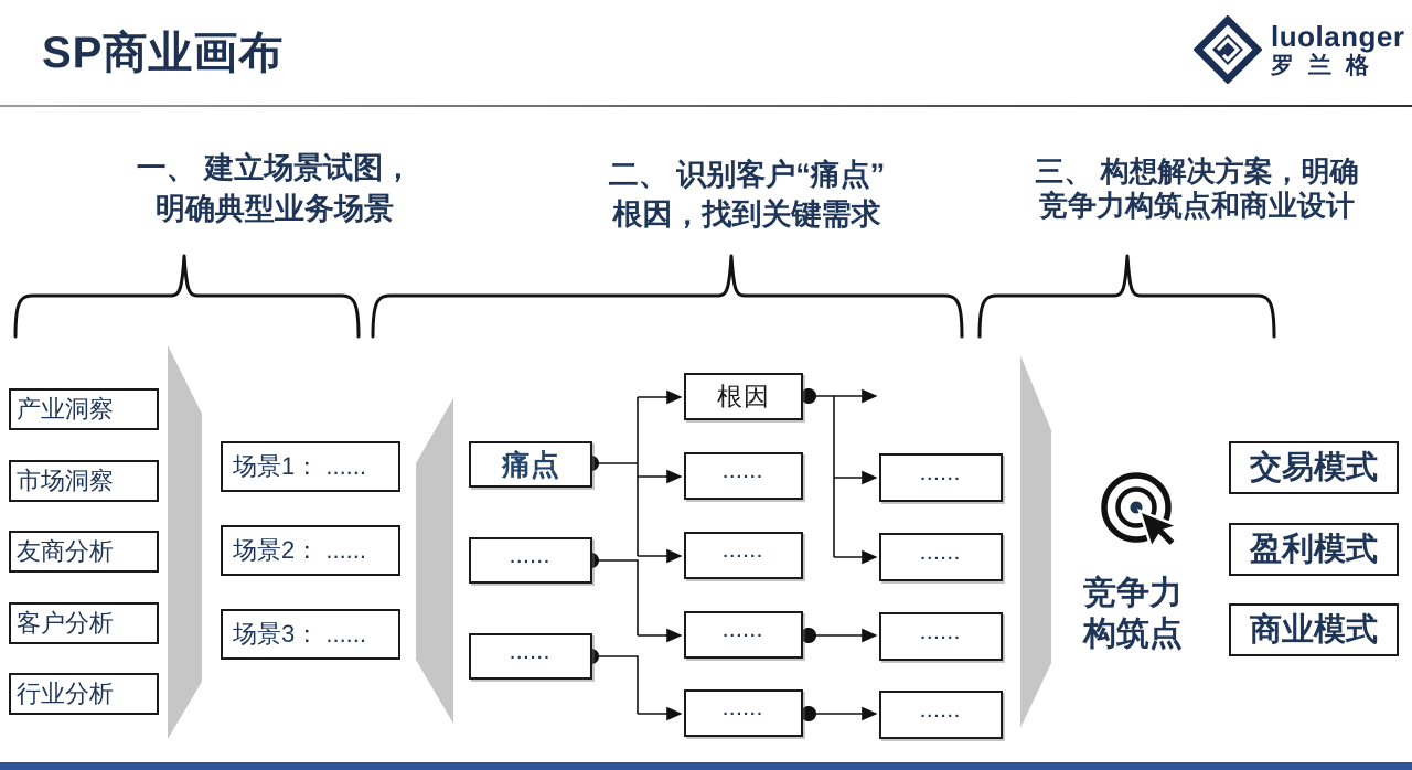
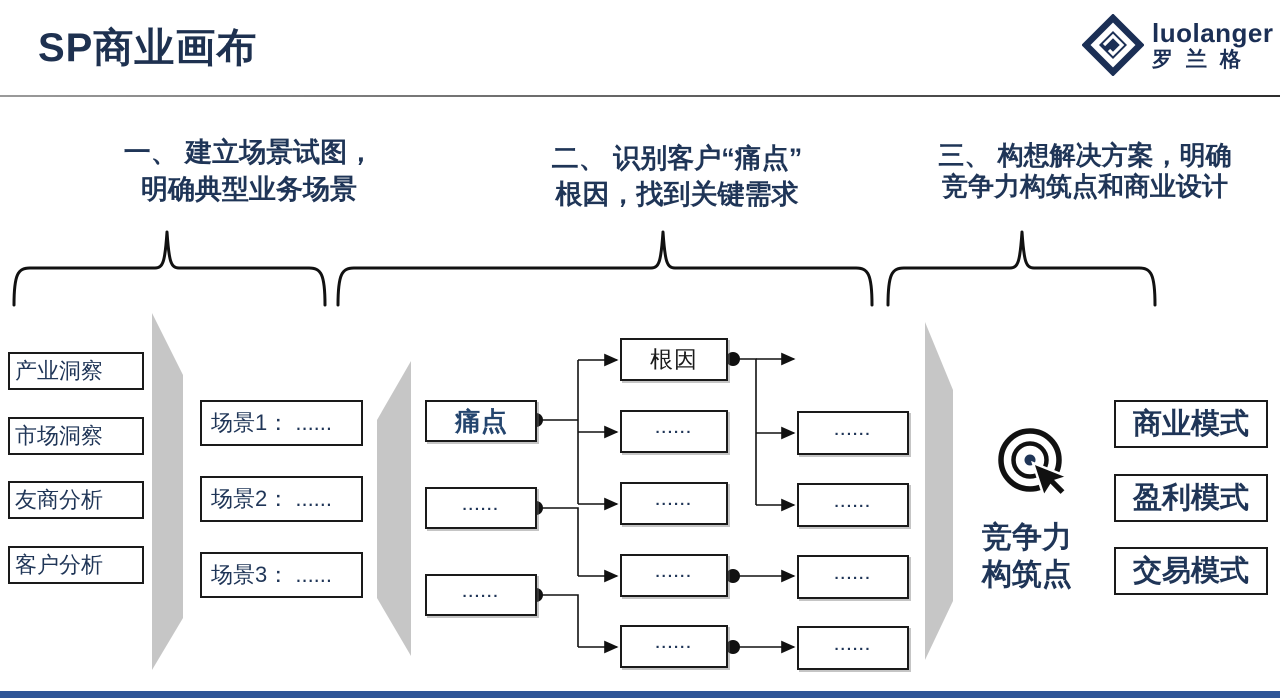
  SP商业画布
  luolanger
  罗兰格
  一、 建立场景试图，
  明确典型业务场景
  二、 识别客户“痛点”
  根因，找到关键需求
  三、 构想解决方案，明确
  竞争力构筑点和商业设计
  产业洞察
  市场洞察
  友商分析
  客户分析
- 行业分析
  场景1： ......
  场景2： ......
  场景3： ......
  痛点
  ......
  ......
  根因
  ......
  ......
  ......
  ......
  ......
  ......
  ......
  ......
  竞争力
  构筑点
- 交易模式
+ 商业模式
  盈利模式
- 商业模式
+ 交易模式
